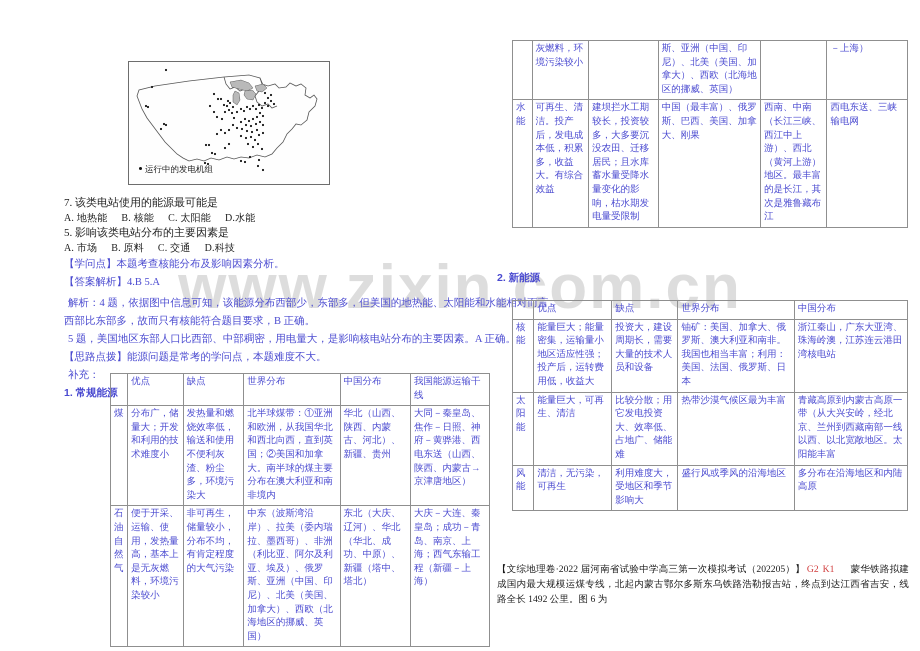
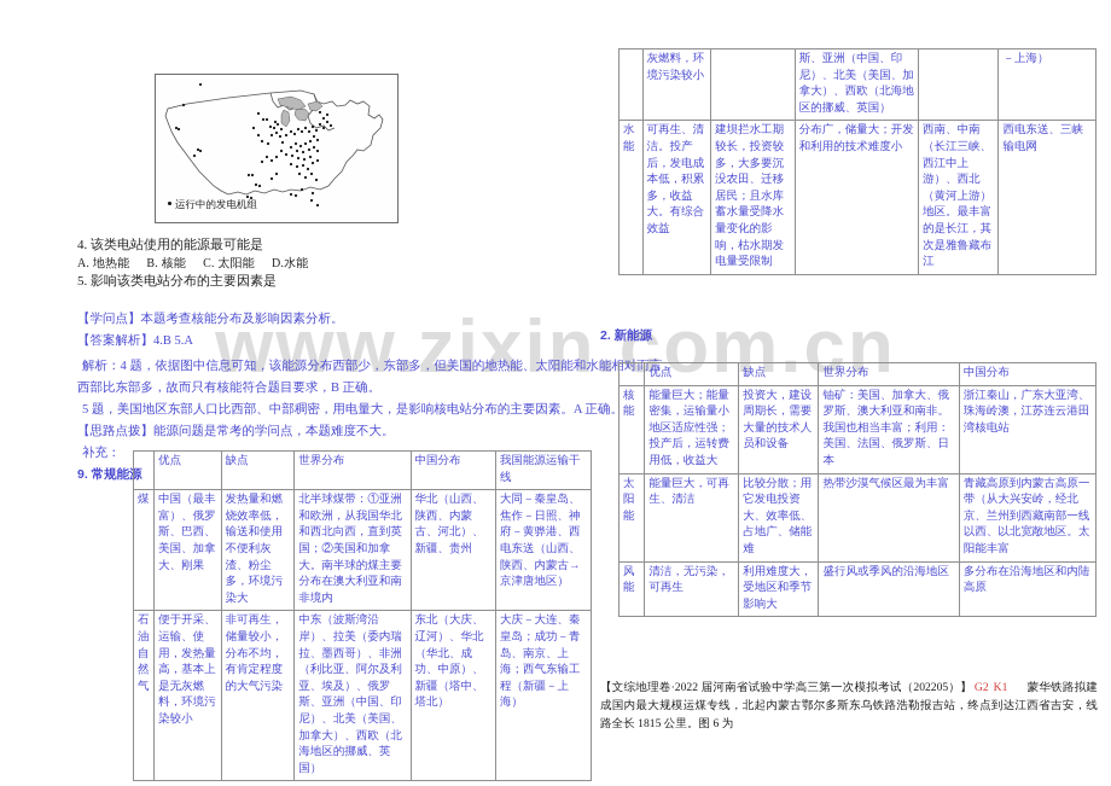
  www.zixin.com.cn
  运行中的发电机组
- 7. 该类电站使用的能源最可能是
+ 4. 该类电站使用的能源最可能是
  A. 地热能 B. 核能 C. 太阳能 D.水能
  5. 影响该类电站分布的主要因素是
- A. 市场 B. 原料 C. 交通 D.科技
  【学问点】本题考查核能分布及影响因素分析。
  【答案解析】4.B 5.A
  解析：4 题，依据图中信息可知，该能源分布西部少，东部多，但美国的地热能、太阳能和水能相对而言，
  西部比东部多，故而只有核能符合题目要求，B 正确。
  5 题，美国地区东部人口比西部、中部稠密，用电量大，是影响核电站分布的主要因素。A 正确。
  【思路点拨】能源问题是常考的学问点，本题难度不大。
  补充：
- 1. 常规能源
+ 9. 常规能源
  	优点	缺点	世界分布	中国分布	我国能源运输干线
- 煤	分布广，储量大；开发和利用的技术难度小	发热量和燃烧效率低，输送和使用不便利灰渣、粉尘多，环境污染大	北半球煤带：①亚洲和欧洲，从我国华北和西北向西，直到英国；②美国和加拿大。南半球的煤主要分布在澳大利亚和南非境内	华北（山西、陕西、内蒙古、河北）、新疆、贵州	大同－秦皇岛、焦作－日照、神府－黄骅港、西电东送（山西、陕西、内蒙古→京津唐地区）
+ 煤	中国（最丰富）、俄罗斯、巴西、美国、加拿大、刚果	发热量和燃烧效率低，输送和使用不便利灰渣、粉尘多，环境污染大	北半球煤带：①亚洲和欧洲，从我国华北和西北向西，直到英国；②美国和加拿大。南半球的煤主要分布在澳大利亚和南非境内	华北（山西、陕西、内蒙古、河北）、新疆、贵州	大同－秦皇岛、焦作－日照、神府－黄骅港、西电东送（山西、陕西、内蒙古→京津唐地区）
  石油自然气	便于开采、运输、使用，发热量高，基本上是无灰燃料，环境污染较小	非可再生，储量较小，分布不均，有肯定程度的大气污染	中东（波斯湾沿岸）、拉美（委内瑞拉、墨西哥）、非洲（利比亚、阿尔及利亚、埃及）、俄罗斯、亚洲（中国、印尼）、北美（美国、加拿大）、西欧（北海地区的挪威、英国）	东北（大庆、辽河）、华北（华北、成功、中原）、新疆（塔中、塔北）	大庆－大连、秦皇岛；成功－青岛、南京、上海；西气东输工程（新疆－上海）
  	灰燃料，环境污染较小		斯、亚洲（中国、印尼）、北美（美国、加拿大）、西欧（北海地区的挪威、英国）		－上海）
- 水能	可再生、清洁。投产后，发电成本低，积累多，收益大。有综合效益	建坝拦水工期较长，投资较多，大多要沉没农田、迁移居民；且水库蓄水量受降水量变化的影响，枯水期发电量受限制	中国（最丰富）、俄罗斯、巴西、美国、加拿大、刚果	西南、中南（长江三峡、西江中上游）、西北（黄河上游）地区。最丰富的是长江，其次是雅鲁藏布江	西电东送、三峡输电网
+ 水能	可再生、清洁。投产后，发电成本低，积累多，收益大。有综合效益	建坝拦水工期较长，投资较多，大多要沉没农田、迁移居民；且水库蓄水量受降水量变化的影响，枯水期发电量受限制	分布广，储量大；开发和利用的技术难度小	西南、中南（长江三峡、西江中上游）、西北（黄河上游）地区。最丰富的是长江，其次是雅鲁藏布江	西电东送、三峡输电网
  2. 新能源
  	优点	缺点	世界分布	中国分布
  核能	能量巨大；能量密集，运输量小地区适应性强；投产后，运转费用低，收益大	投资大，建设周期长，需要大量的技术人员和设备	铀矿：美国、加拿大、俄罗斯、澳大利亚和南非。我国也相当丰富；利用：美国、法国、俄罗斯、日本	浙江秦山，广东大亚湾、珠海岭澳，江苏连云港田湾核电站
  太阳能	能量巨大，可再生、清洁	比较分散；用它发电投资大、效率低、占地广、储能难	热带沙漠气候区最为丰富	青藏高原到内蒙古高原一带（从大兴安岭，经北京、兰州到西藏南部一线以西、以北宽敞地区。太阳能丰富
  风能	清洁，无污染，可再生	利用难度大，受地区和季节影响大	盛行风或季风的沿海地区	多分布在沿海地区和内陆高原
- 【文综地理卷·2022 届河南省试验中学高三第一次模拟考试（202205）】 G2 K1 蒙华铁路拟建成国内最大规模运煤专线，北起内蒙古鄂尔多斯东乌铁路浩勒报吉站，终点到达江西省吉安，线路全长 1492 公里。图 6 为
+ 【文综地理卷·2022 届河南省试验中学高三第一次模拟考试（202205）】 G2 K1 蒙华铁路拟建成国内最大规模运煤专线，北起内蒙古鄂尔多斯东乌铁路浩勒报吉站，终点到达江西省吉安，线路全长 1815 公里。图 6 为
